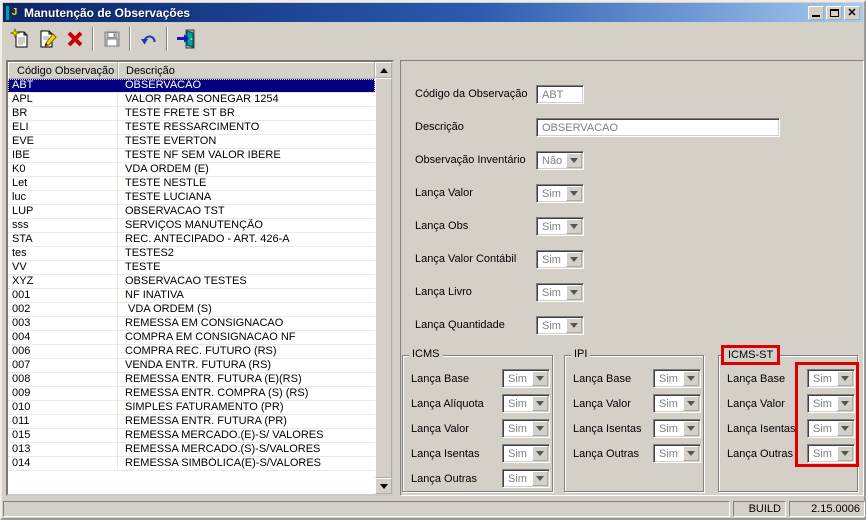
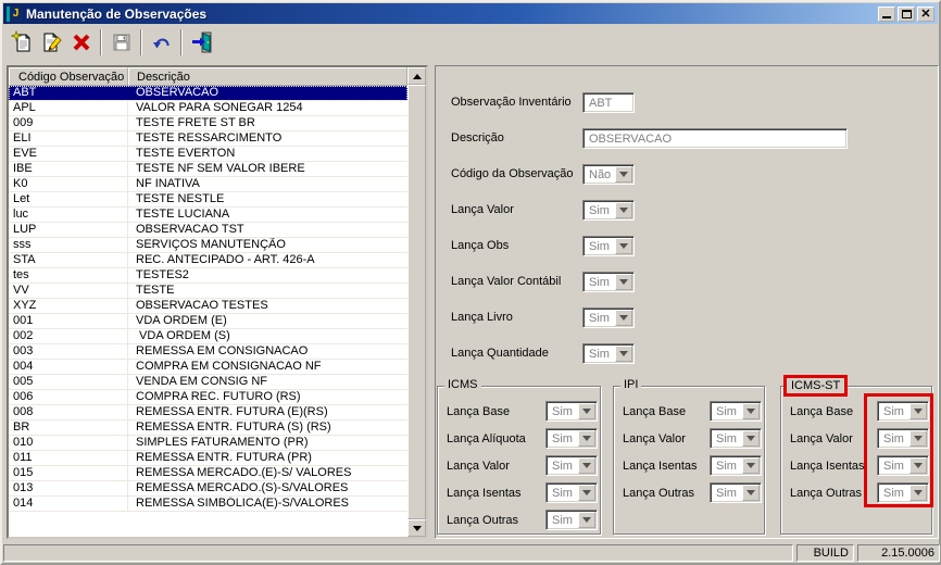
  J
  Manutenção de Observações
  ✕
  Código Observação
  Descrição
  ABT
  OBSERVACAO
  APL
  VALOR PARA SONEGAR 1254
- BR
+ 009
  TESTE FRETE ST BR
  ELI
  TESTE RESSARCIMENTO
  EVE
  TESTE EVERTON
  IBE
  TESTE NF SEM VALOR IBERE
  K0
- VDA ORDEM (E)
+ NF INATIVA
  Let
  TESTE NESTLE
  luc
  TESTE LUCIANA
  LUP
  OBSERVACAO TST
  sss
  SERVIÇOS MANUTENÇÃO
  STA
  REC. ANTECIPADO - ART. 426-A
  tes
  TESTES2
  VV
  TESTE
  XYZ
  OBSERVACAO TESTES
  001
- NF INATIVA
+ VDA ORDEM (E)
  002
  VDA ORDEM (S)
  003
  REMESSA EM CONSIGNACAO
  004
  COMPRA EM CONSIGNACAO NF
+ 005
+ VENDA EM CONSIG NF
  006
  COMPRA REC. FUTURO (RS)
- 007
- VENDA ENTR. FUTURA (RS)
  008
  REMESSA ENTR. FUTURA (E)(RS)
- 009
+ BR
- REMESSA ENTR. COMPRA (S) (RS)
+ REMESSA ENTR. FUTURA (S) (RS)
  010
  SIMPLES FATURAMENTO (PR)
  011
  REMESSA ENTR. FUTURA (PR)
  015
  REMESSA MERCADO.(E)-S/ VALORES
  013
  REMESSA MERCADO.(S)-S/VALORES
  014
  REMESSA SIMBÓLICA(E)-S/VALORES
- Código da Observação
+ Observação Inventário
  ABT
  Descrição
  OBSERVACAO
- Observação Inventário
+ Código da Observação
  Não
  Lança Valor
  Sim
  Lança Obs
  Sim
  Lança Valor Contábil
  Sim
  Lança Livro
  Sim
  Lança Quantidade
  Sim
  ICMS
  Lança Base
  Sim
  Lança Alíquota
  Sim
  Lança Valor
  Sim
  Lança Isentas
  Sim
  Lança Outras
  Sim
  IPI
  Lança Base
  Sim
  Lança Valor
  Sim
  Lança Isentas
  Sim
  Lança Outras
  Sim
  ICMS-ST
  Lança Base
  Sim
  Lança Valor
  Sim
  Lança Isentas
  Sim
  Lança Outras
  Sim
  BUILD
  2.15.0006
